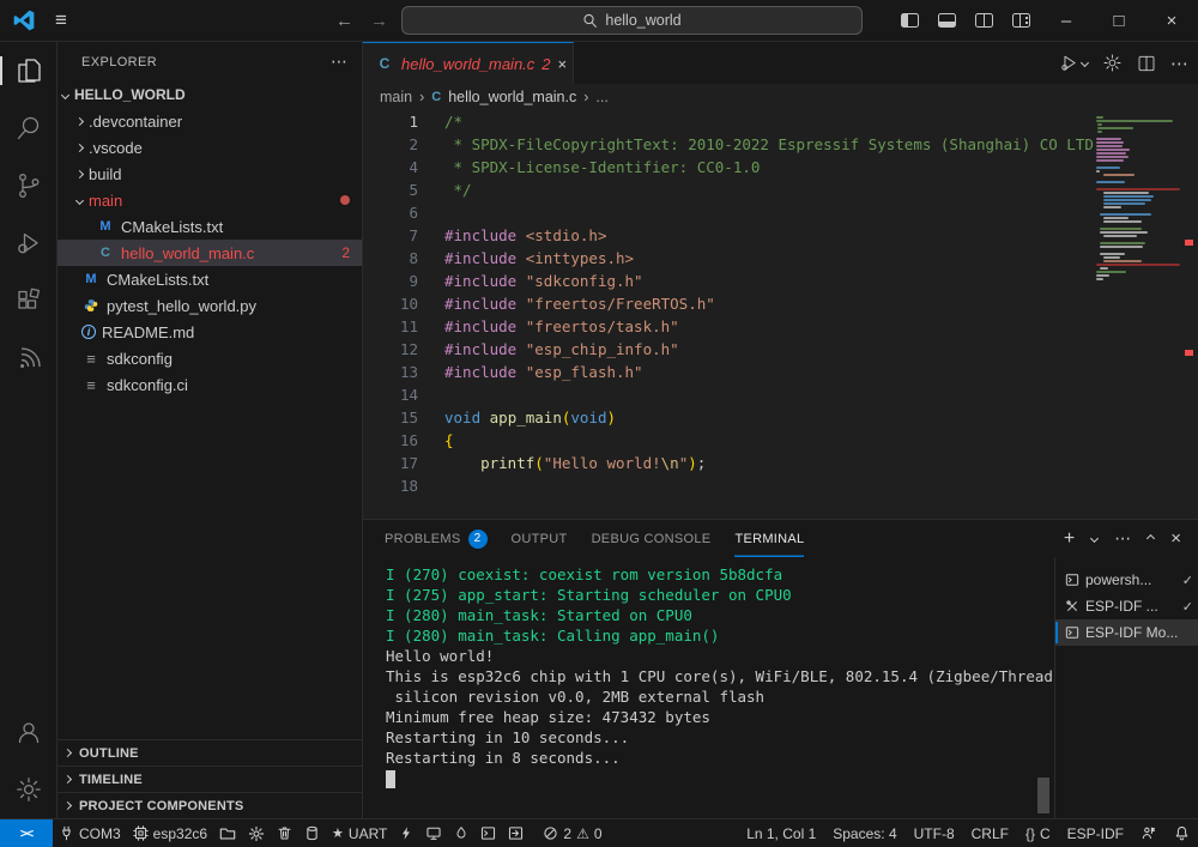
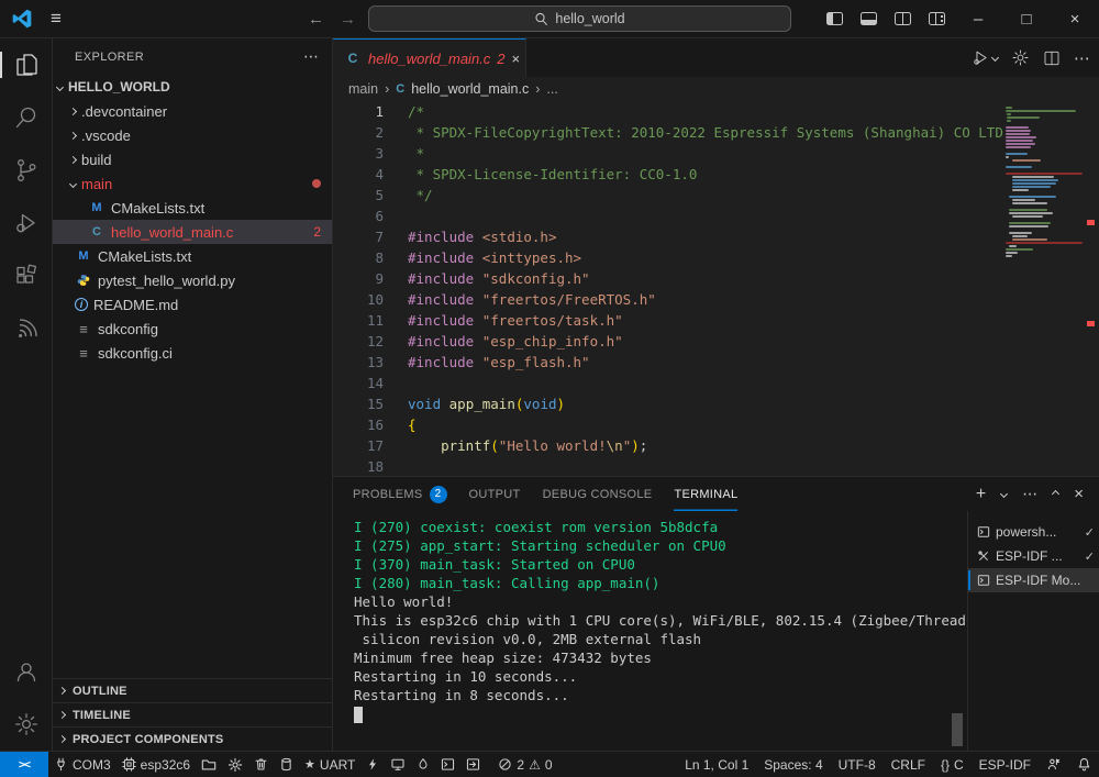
  ≡
  ←
  →
  hello_world
  –
  □
  ×
  EXPLORER
  ⋯
  HELLO_WORLD
  .devcontainer
  .vscode
  build
  main
  M
  CMakeLists.txt
  C
  hello_world_main.c
  2
  M
  CMakeLists.txt
  pytest_hello_world.py
  i
  README.md
  ≡
  sdkconfig
  ≡
  sdkconfig.ci
  OUTLINE
  TIMELINE
  PROJECT COMPONENTS
  C
  hello_world_main.c
  2
  ×
  ⋯
  main
  ›
  C
  hello_world_main.c
  ›
  ...
  1
  /*
  2
  * SPDX-FileCopyrightText: 2010-2022 Espressif Systems (Shanghai) CO LTD
+ 3
+ *
  4
  * SPDX-License-Identifier: CC0-1.0
  5
  */
  6
  7
  #include <stdio.h>
  8
  #include <inttypes.h>
  9
  #include "sdkconfig.h"
  10
  #include "freertos/FreeRTOS.h"
  11
  #include "freertos/task.h"
  12
  #include "esp_chip_info.h"
  13
  #include "esp_flash.h"
  14
  15
  void app_main(void)
  16
  {
  17
  printf("Hello world!\n");
  18
  PROBLEMS
  2
  OUTPUT
  DEBUG CONSOLE
  TERMINAL
  +
  ⋯
  ×
  I (270) coexist: coexist rom version 5b8dcfa
  I (275) app_start: Starting scheduler on CPU0
- I (280) main_task: Started on CPU0
+ I (370) main_task: Started on CPU0
  I (280) main_task: Calling app_main()
  Hello world!
  This is esp32c6 chip with 1 CPU core(s), WiFi/BLE, 802.15.4 (Zigbee/Thread
  silicon revision v0.0, 2MB external flash
  Minimum free heap size: 473432 bytes
  Restarting in 10 seconds...
  Restarting in 8 seconds...
  powersh...
  ✓
  ESP-IDF ...
  ✓
  ESP-IDF Mo...
  ><
  COM3
  esp32c6
  ★
  UART
  2
  ⚠
  0
  Ln 1, Col 1
  Spaces: 4
  UTF-8
  CRLF
  {}
  C
  ESP-IDF
